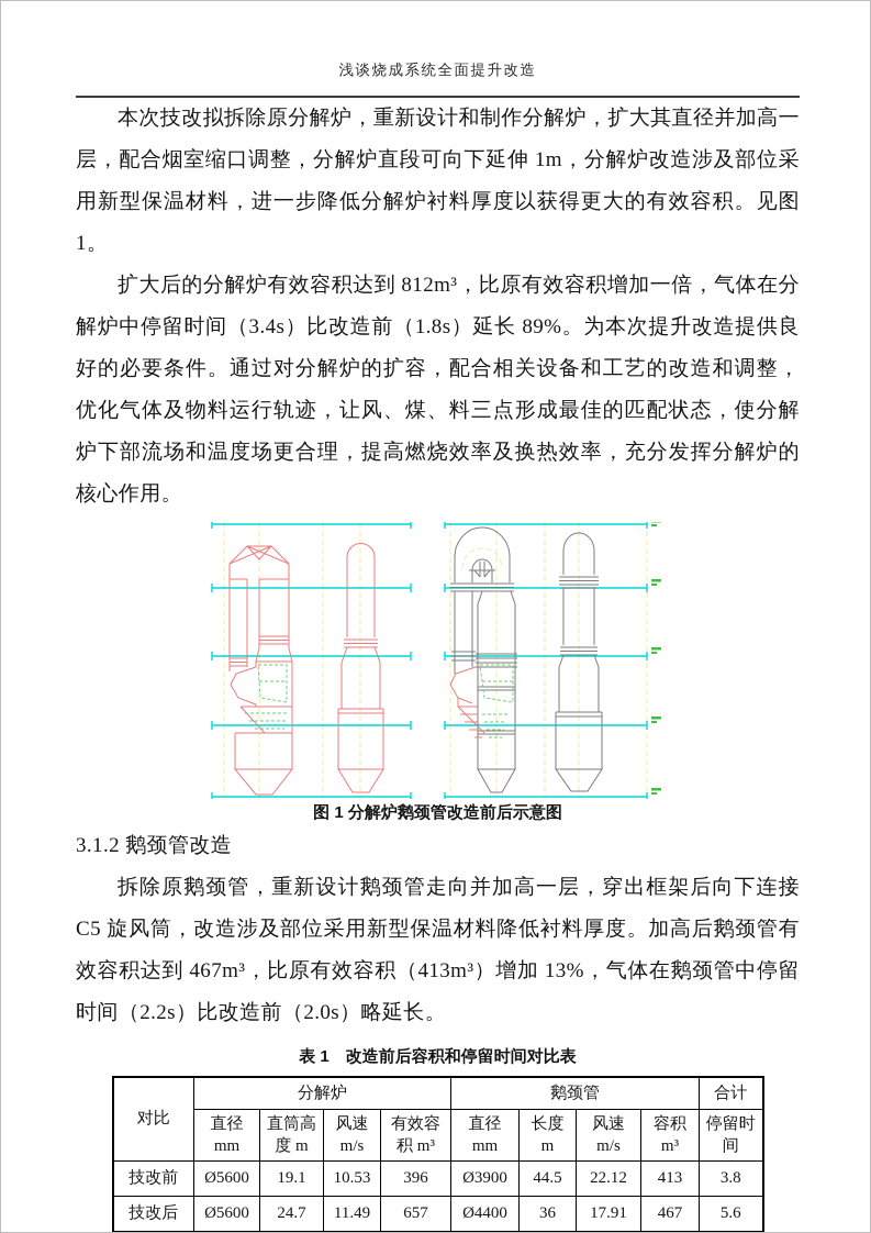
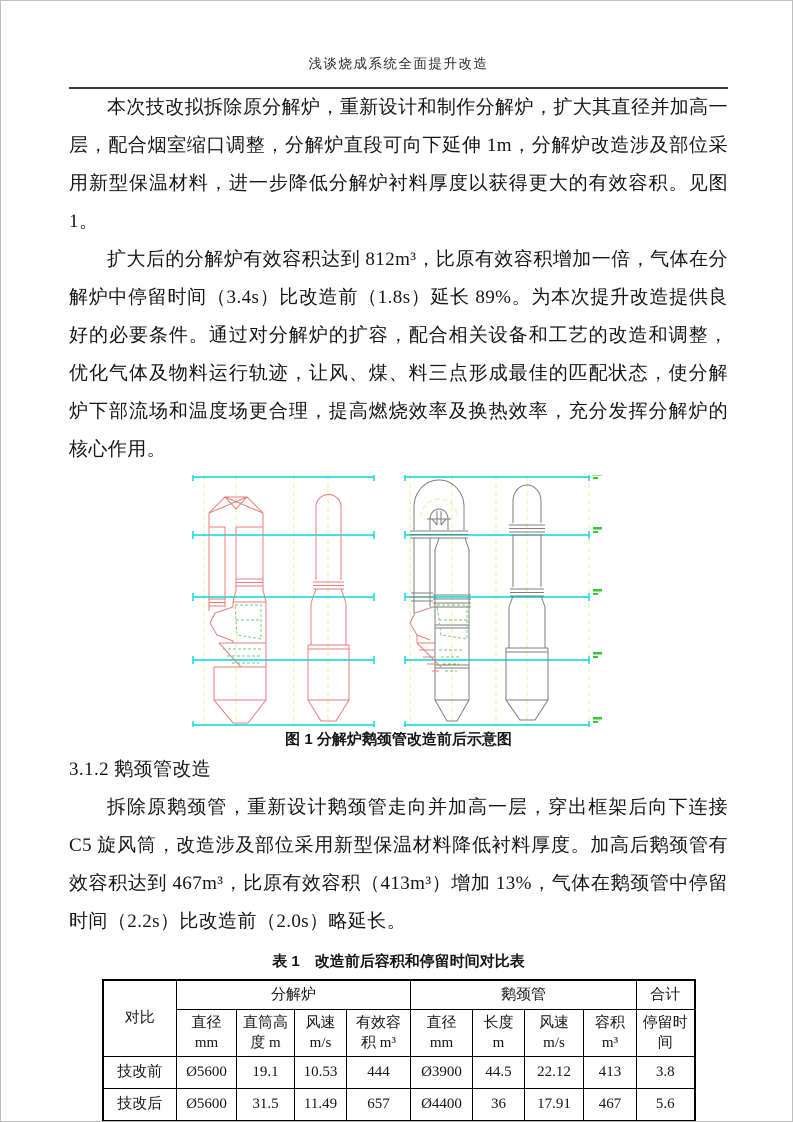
  浅谈烧成系统全面提升改造
  本次技改拟拆除原分解炉，重新设计和制作分解炉，扩大其直径并加高一层，配合烟室缩口调整，分解炉直段可向下延伸 1m，分解炉改造涉及部位采用新型保温材料，进一步降低分解炉衬料厚度以获得更大的有效容积。见图 1。
  扩大后的分解炉有效容积达到 812m³，比原有效容积增加一倍，气体在分解炉中停留时间（3.4s）比改造前（1.8s）延长 89%。为本次提升改造提供良好的必要条件。通过对分解炉的扩容，配合相关设备和工艺的改造和调整，优化气体及物料运行轨迹，让风、煤、料三点形成最佳的匹配状态，使分解炉下部流场和温度场更合理，提高燃烧效率及换热效率，充分发挥分解炉的核心作用。
  图 1 分解炉鹅颈管改造前后示意图
  3.1.2 鹅颈管改造
  拆除原鹅颈管，重新设计鹅颈管走向并加高一层，穿出框架后向下连接 C5 旋风筒，改造涉及部位采用新型保温材料降低衬料厚度。加高后鹅颈管有效容积达到 467m³，比原有效容积（413m³）增加 13%，气体在鹅颈管中停留时间（2.2s）比改造前（2.0s）略延长。
  表 1 改造前后容积和停留时间对比表
  对比	分解炉	鹅颈管	合计
  直径 mm	直筒高 度 m	风速 m/s	有效容 积 m³	直径 mm	长度 m	风速 m/s	容积 m³	停留时 间
- 技改前	Ø5600	19.1	10.53	396	Ø3900	44.5	22.12	413	3.8
+ 技改前	Ø5600	19.1	10.53	444	Ø3900	44.5	22.12	413	3.8
- 技改后	Ø5600	24.7	11.49	657	Ø4400	36	17.91	467	5.6
+ 技改后	Ø5600	31.5	11.49	657	Ø4400	36	17.91	467	5.6
